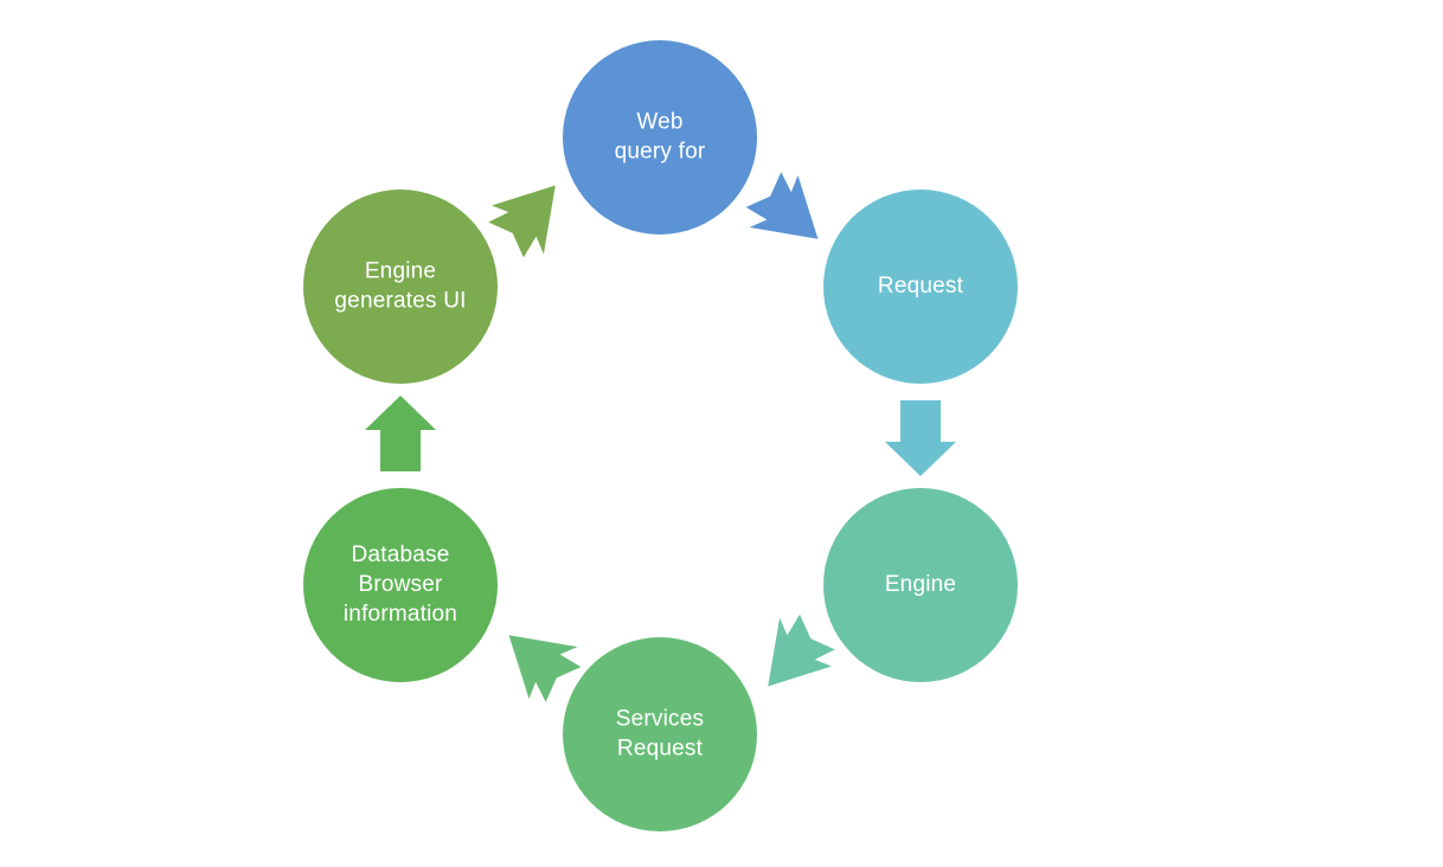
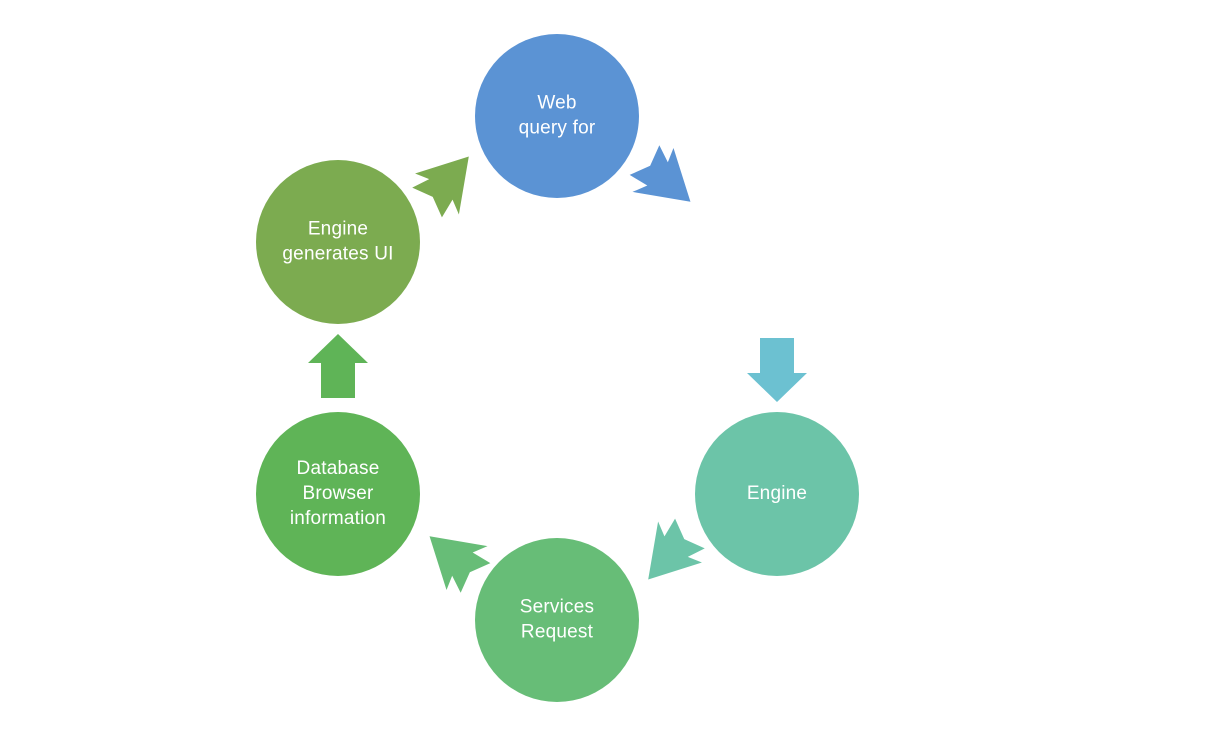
  Web query for
- Request
  Engine
  Services Request
  Database Browser information
  Engine generates UI
